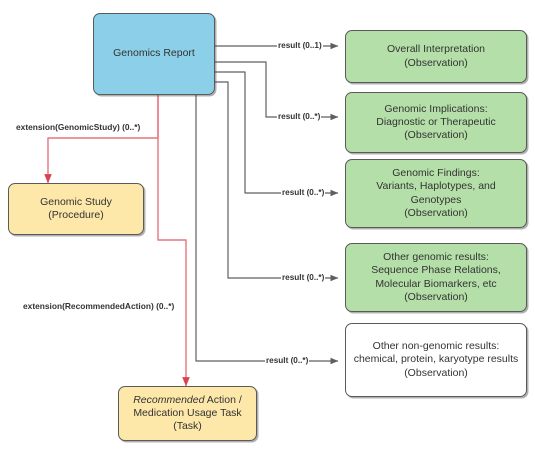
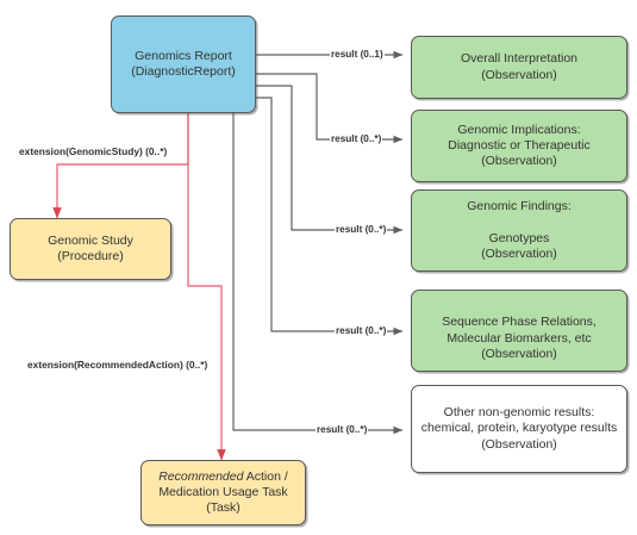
  Genomics Report
+ (DiagnosticReport)
  Genomic Study
  (Procedure)
  Recommended Action /
  Medication Usage Task
  (Task)
  Overall Interpretation
  (Observation)
  Genomic Implications:
  Diagnostic or Therapeutic
  (Observation)
  Genomic Findings:
- Variants, Haplotypes, and
  Genotypes
  (Observation)
- Other genomic results:
  Sequence Phase Relations,
  Molecular Biomarkers, etc
  (Observation)
  Other non-genomic results:
  chemical, protein, karyotype results
  (Observation)
  result (0..1)
  result (0..*)
  result (0..*)
  result (0..*)
  result (0..*)
  extension(GenomicStudy) (0..*)
  extension(RecommendedAction) (0..*)
